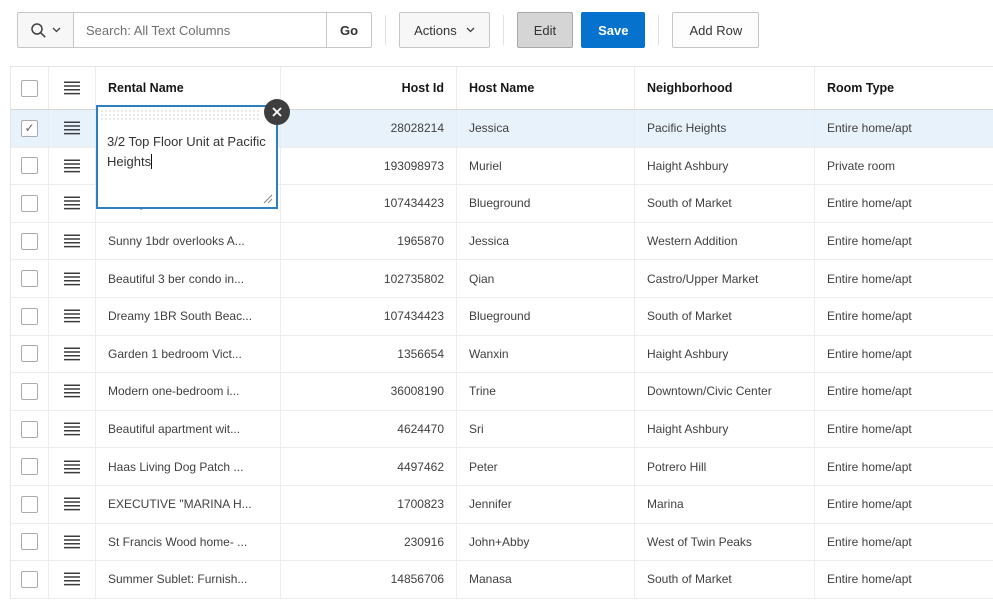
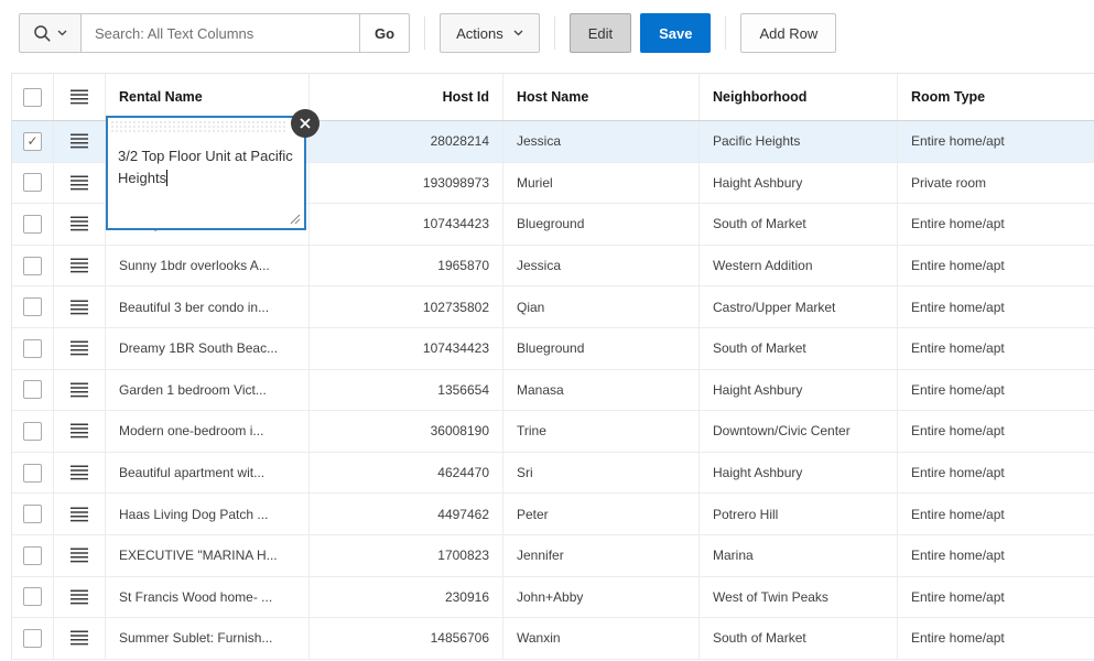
  Search: All Text Columns
  Go
  Actions
  Edit
  Save
  Add Row
  Rental Name
  Host Id
  Host Name
  Neighborhood
  Room Type
  28028214
  Jessica
  Pacific Heights
  Entire home/apt
  193098973
  Muriel
  Haight Ashbury
  Private room
  107434423
  Blueground
  South of Market
  Entire home/apt
  Sunny 1bdr overlooks A...
  1965870
  Jessica
  Western Addition
  Entire home/apt
  Beautiful 3 ber condo in...
  102735802
  Qian
  Castro/Upper Market
  Entire home/apt
  Dreamy 1BR South Beac...
  107434423
  Blueground
  South of Market
  Entire home/apt
  Garden 1 bedroom Vict...
  1356654
- Wanxin
+ Manasa
  Haight Ashbury
  Entire home/apt
  Modern one-bedroom i...
  36008190
  Trine
  Downtown/Civic Center
  Entire home/apt
  Beautiful apartment wit...
  4624470
  Sri
  Haight Ashbury
  Entire home/apt
  Haas Living Dog Patch ...
  4497462
  Peter
  Potrero Hill
  Entire home/apt
  EXECUTIVE "MARINA H...
  1700823
  Jennifer
  Marina
  Entire home/apt
  St Francis Wood home- ...
  230916
  John+Abby
  West of Twin Peaks
  Entire home/apt
  Summer Sublet: Furnish...
  14856706
- Manasa
+ Wanxin
  South of Market
  Entire home/apt
  3/2 Top Floor Unit at Pacific Heights
